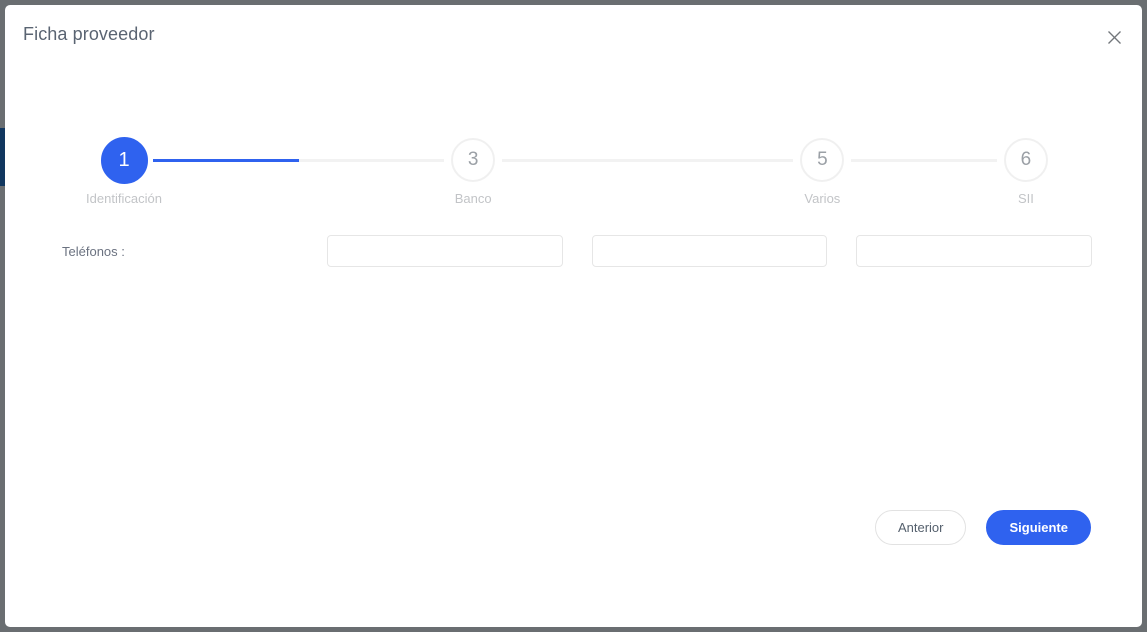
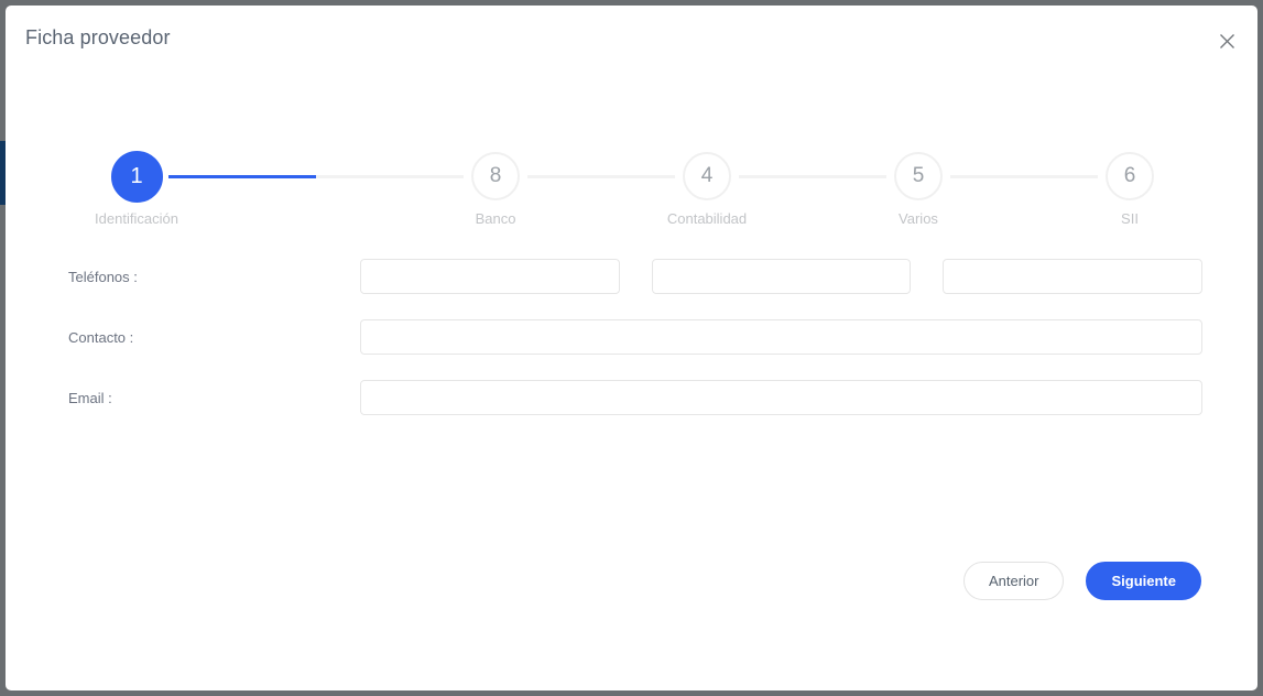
  Ficha proveedor
  1
  Identificación
- 3
+ 8
  Banco
+ 4
+ Contabilidad
  5
  Varios
  6
  SII
  Teléfonos :
+ Contacto :
+ Email :
  Anterior
  Siguiente
